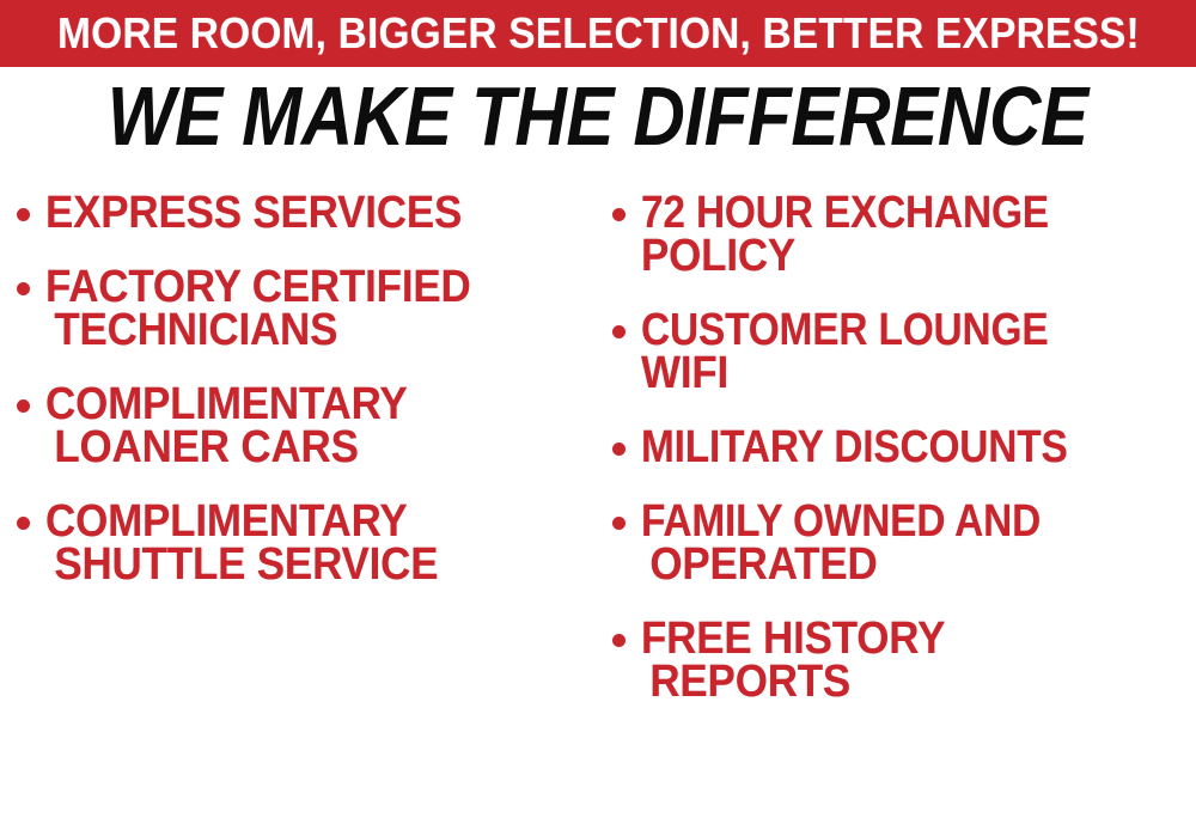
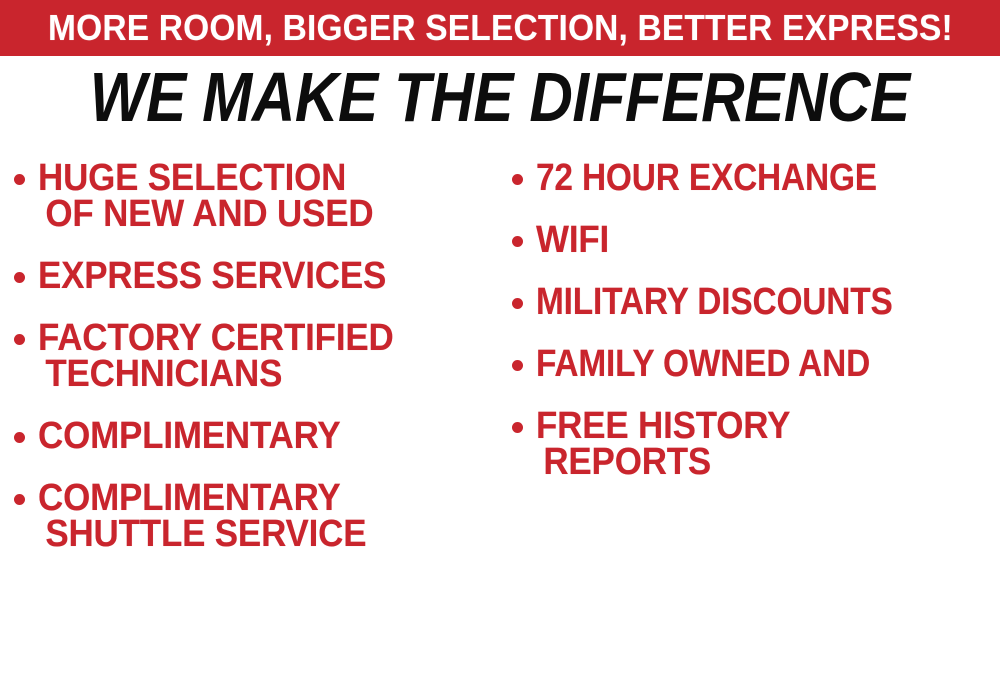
  MORE ROOM, BIGGER SELECTION, BETTER EXPRESS!
  WE MAKE THE DIFFERENCE
+ HUGE SELECTION
+ OF NEW AND USED
  EXPRESS SERVICES
  FACTORY CERTIFIED
  TECHNICIANS
  COMPLIMENTARY
- LOANER CARS
  COMPLIMENTARY
  SHUTTLE SERVICE
  72 HOUR EXCHANGE
- POLICY
- CUSTOMER LOUNGE
  WIFI
  MILITARY DISCOUNTS
  FAMILY OWNED AND
- OPERATED
  FREE HISTORY
  REPORTS
